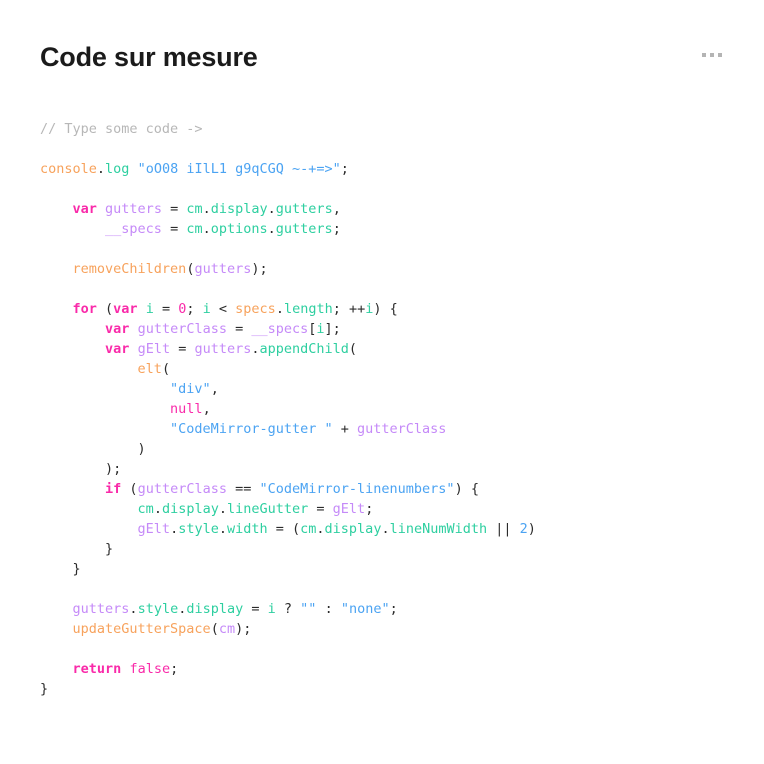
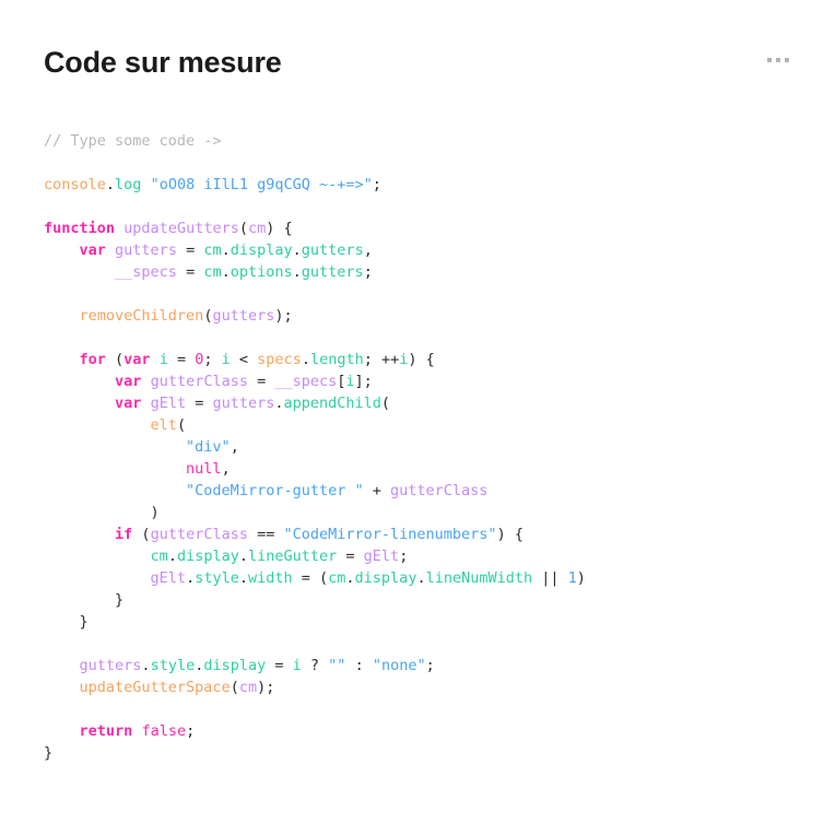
  Code sur mesure
  // Type some code ->
  console.log "oO08 iIlL1 g9qCGQ ~-+=>";
+ function updateGutters(cm) {
  var gutters = cm.display.gutters,
  __specs = cm.options.gutters;
  removeChildren(gutters);
  for (var i = 0; i < specs.length; ++i) {
  var gutterClass = __specs[i];
  var gElt = gutters.appendChild(
  elt(
  "div",
  null,
  "CodeMirror-gutter " + gutterClass
  )
- );
  if (gutterClass == "CodeMirror-linenumbers") {
  cm.display.lineGutter = gElt;
- gElt.style.width = (cm.display.lineNumWidth || 2)
+ gElt.style.width = (cm.display.lineNumWidth || 1)
  }
  }
  gutters.style.display = i ? "" : "none";
  updateGutterSpace(cm);
  return false;
  }
